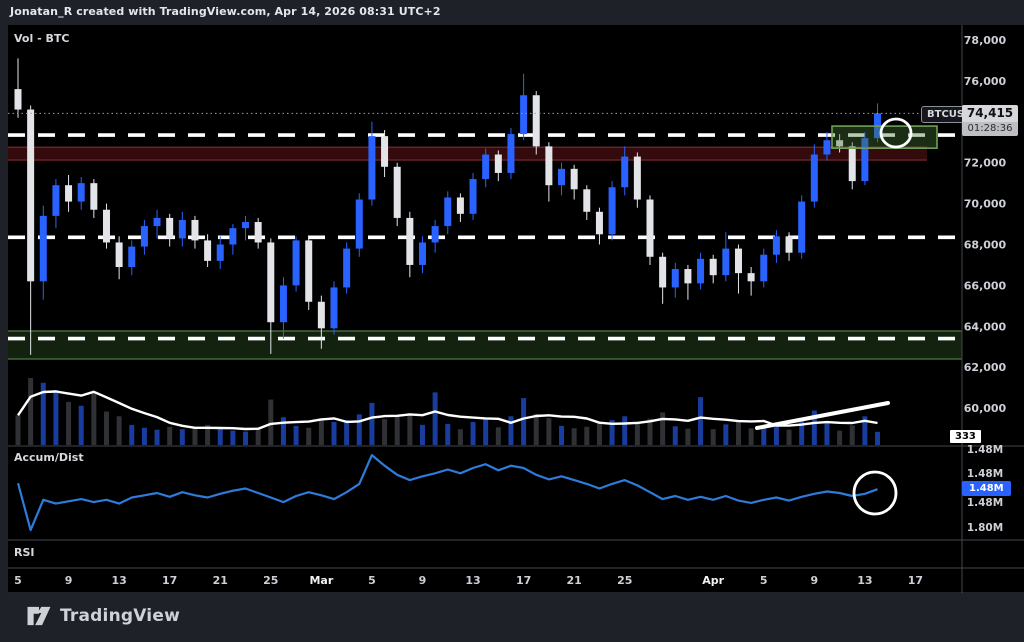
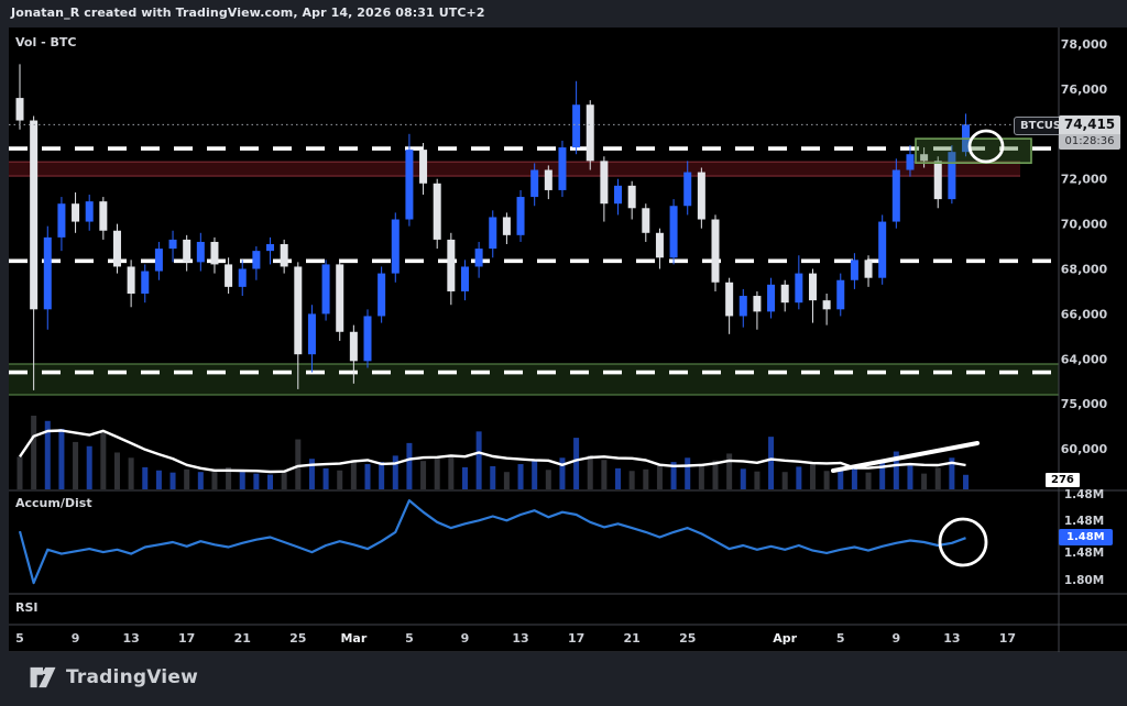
  Jonatan_R created with TradingView.com, Apr 14, 2026 08:31 UTC+2
  78,000
  76,000
  72,000
  70,000
  68,000
  66,000
  64,000
- 62,000
+ 75,000
  60,000
  1.48M
  1.48M
  1.48M
  1.80M
  5
  9
  13
  17
  21
  25
  Mar
  5
  9
  13
  17
  21
  25
  Apr
  5
  9
  13
  17
  Vol - BTC
  Accum/Dist
  RSI
  BTCUS
  74,415
  01:28:36
- 333
+ 276
  1.48M
  TradingView
